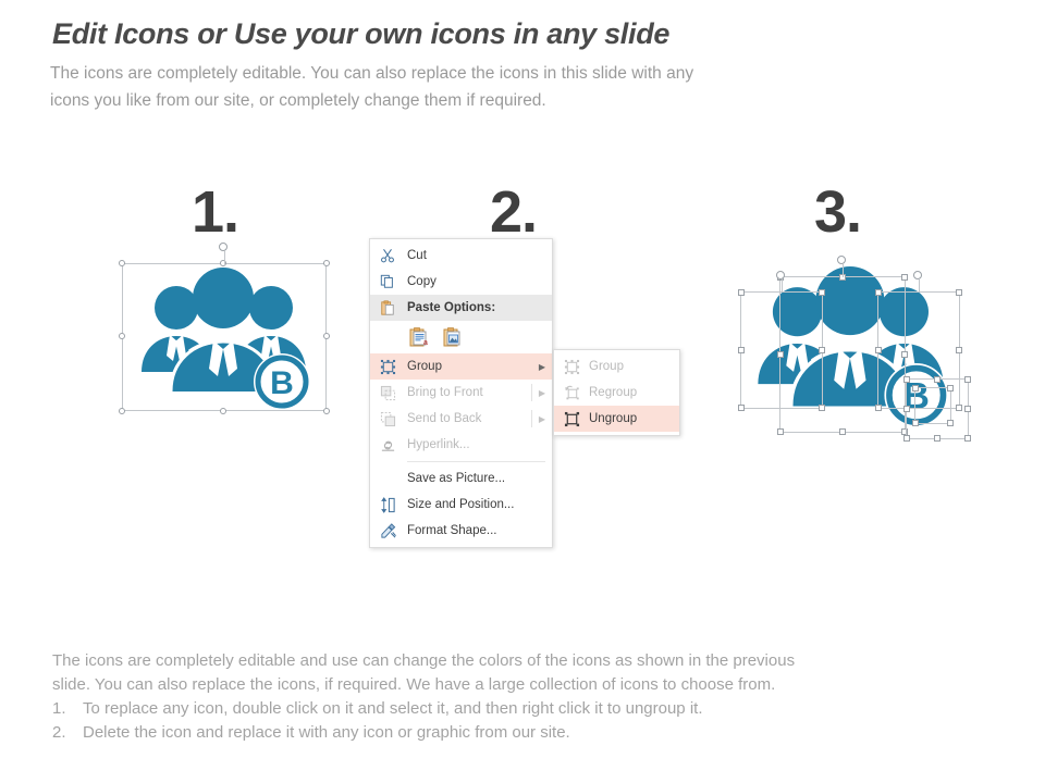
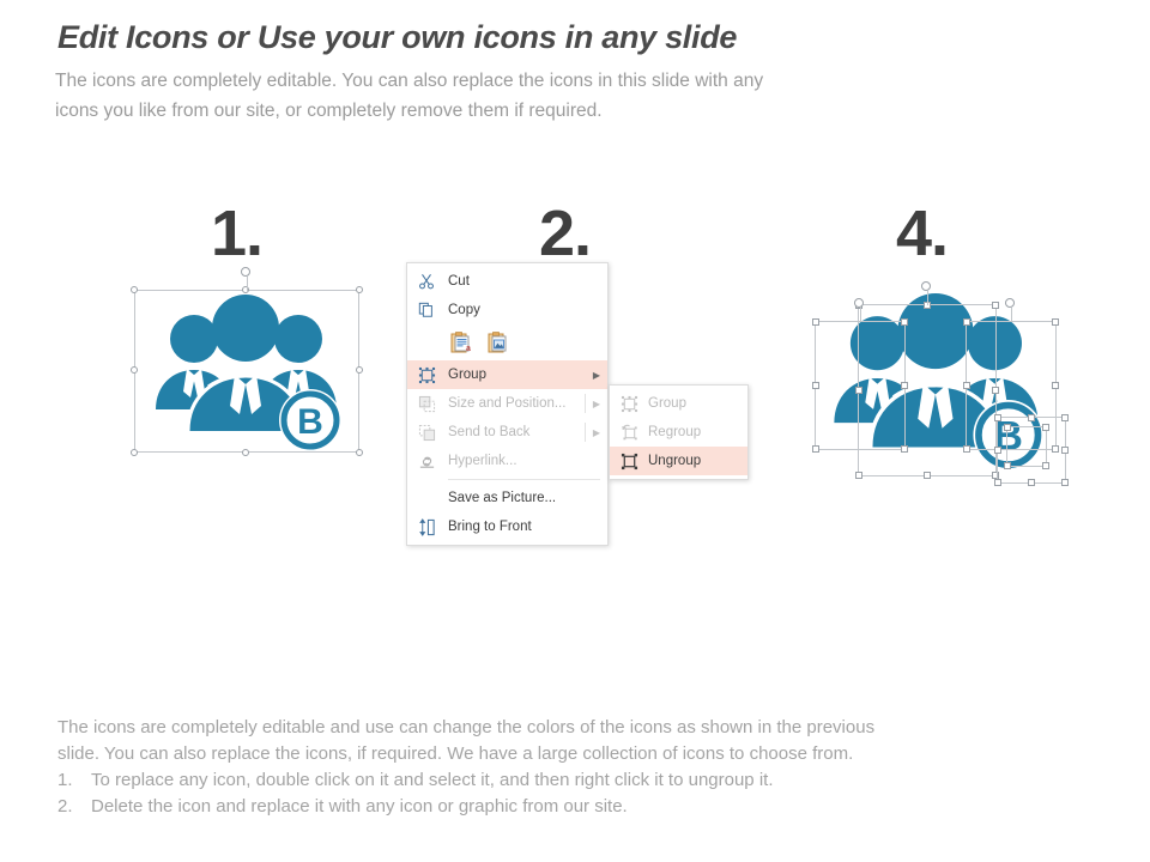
  Edit Icons or Use your own icons in any slide
  The icons are completely editable. You can also replace the icons in this slide with any
- icons you like from our site, or completely change them if required.
+ icons you like from our site, or completely remove them if required.
  1.
  2.
- 3.
+ 4.
  B
  B
  Cut
  Copy
- Paste Options:
  Group
  ▶
- Bring to Front
+ Size and Position...
  ▶
  Send to Back
  ▶
  Hyperlink...
  Save as Picture...
- Size and Position...
+ Bring to Front
- Format Shape...
  Group
  Regroup
  Ungroup
  The icons are completely editable and use can change the colors of the icons as shown in the previous
  slide. You can also replace the icons, if required. We have a large collection of icons to choose from.
  1.
  To replace any icon, double click on it and select it, and then right click it to ungroup it.
  2.
  Delete the icon and replace it with any icon or graphic from our site.
